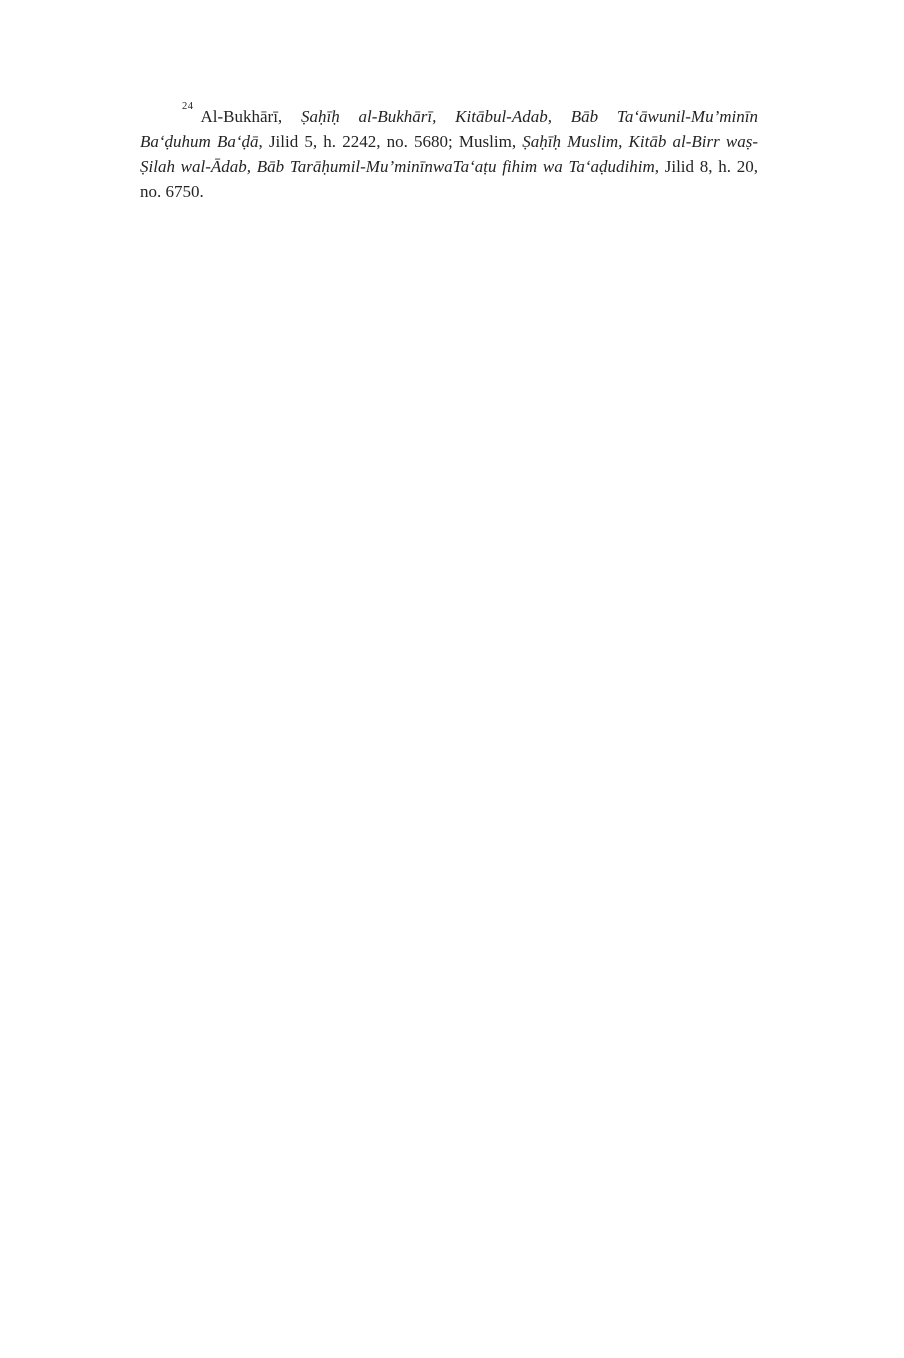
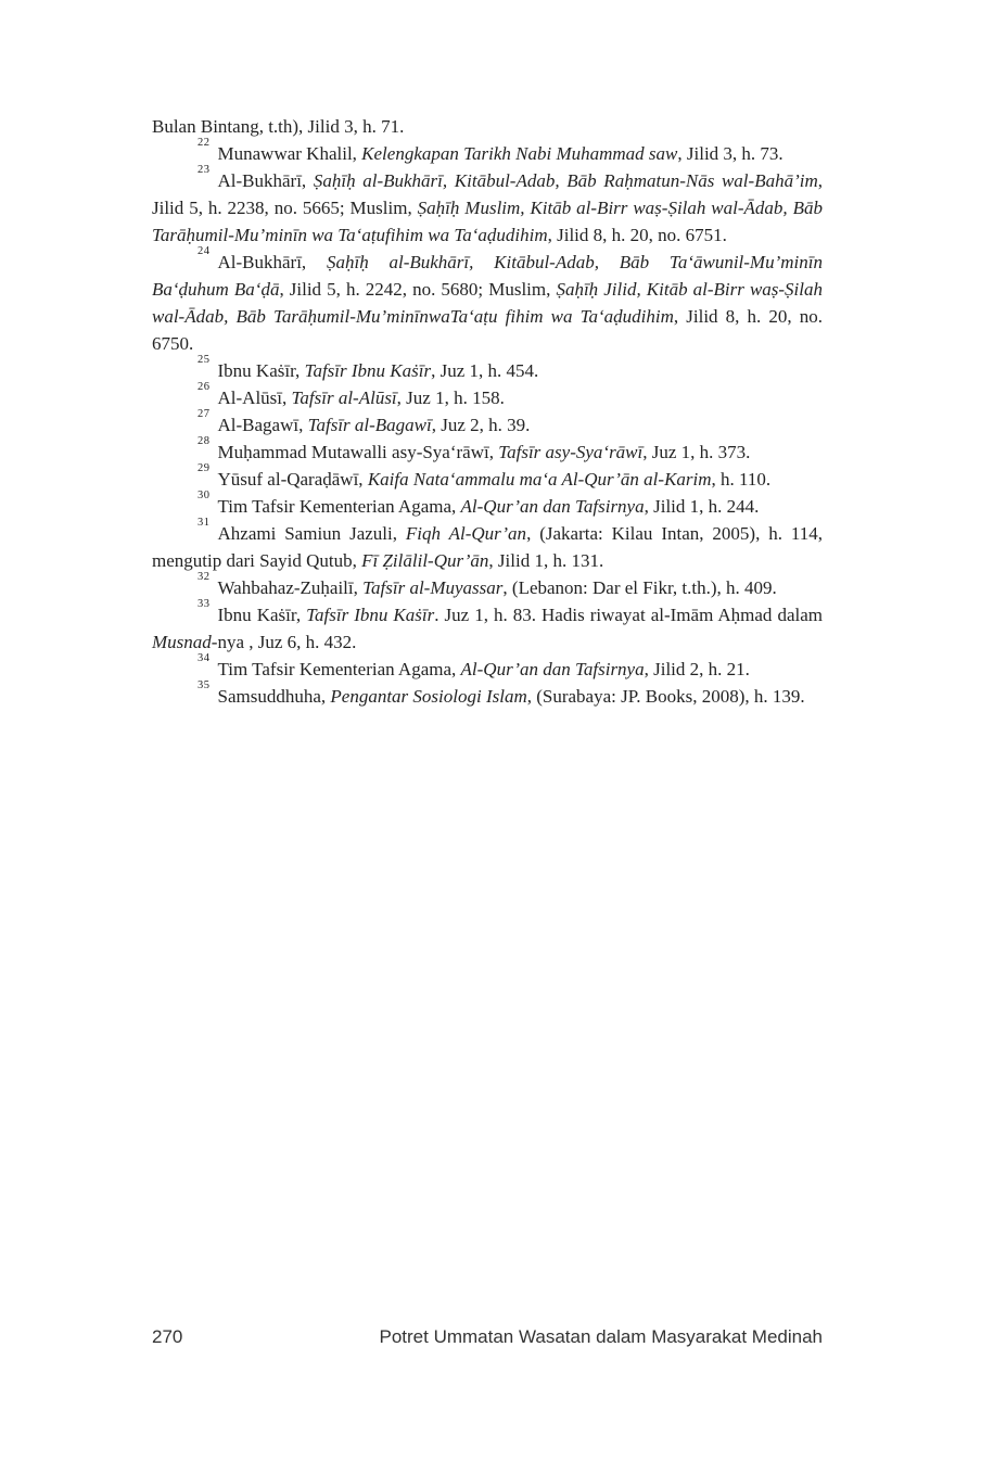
+ Bulan Bintang, t.th), Jilid 3, h. 71.
+ 22Munawwar Khalil, Kelengkapan Tarikh Nabi Muhammad saw, Jilid 3, h. 73.
+ 23Al-Bukhārī, Ṣaḥīḥ al-Bukhārī, Kitābul-Adab, Bāb Raḥmatun-Nās wal-Bahā’im, Jilid 5, h. 2238, no. 5665; Muslim, Ṣaḥīḥ Muslim, Kitāb al-Birr waṣ-Ṣilah wal-Ādab, Bāb Tarāḥumil-Mu’minīn wa Ta‘aṭufihim wa Ta‘aḍudihim, Jilid 8, h. 20, no. 6751.
- 24Al-Bukhārī, Ṣaḥīḥ al-Bukhārī, Kitābul-Adab, Bāb Ta‘āwunil-Mu’minīn Ba‘ḍuhum Ba‘ḍā, Jilid 5, h. 2242, no. 5680; Muslim, Ṣaḥīḥ Muslim, Kitāb al-Birr waṣ-Ṣilah wal-Ādab, Bāb Tarāḥumil-Mu’minīnwaTa‘aṭu fihim wa Ta‘aḍudihim, Jilid 8, h. 20, no. 6750.
+ 24Al-Bukhārī, Ṣaḥīḥ al-Bukhārī, Kitābul-Adab, Bāb Ta‘āwunil-Mu’minīn Ba‘ḍuhum Ba‘ḍā, Jilid 5, h. 2242, no. 5680; Muslim, Ṣaḥīḥ Jilid, Kitāb al-Birr waṣ-Ṣilah wal-Ādab, Bāb Tarāḥumil-Mu’minīnwaTa‘aṭu fihim wa Ta‘aḍudihim, Jilid 8, h. 20, no. 6750.
+ 25Ibnu Kaṡīr, Tafsīr Ibnu Kaṡīr, Juz 1, h. 454.
+ 26Al-Alūsī, Tafsīr al-Alūsī, Juz 1, h. 158.
+ 27Al-Bagawī, Tafsīr al-Bagawī, Juz 2, h. 39.
+ 28Muḥammad Mutawalli asy-Sya‘rāwī, Tafsīr asy-Sya‘rāwī, Juz 1, h. 373.
+ 29Yūsuf al-Qaraḍāwī, Kaifa Nata‘ammalu ma‘a Al-Qur’ān al-Karim, h. 110.
+ 30Tim Tafsir Kementerian Agama, Al-Qur’an dan Tafsirnya, Jilid 1, h. 244.
+ 31Ahzami Samiun Jazuli, Fiqh Al-Qur’an, (Jakarta: Kilau Intan, 2005), h. 114, mengutip dari Sayid Qutub, Fī Ẓilālil-Qur’ān, Jilid 1, h. 131.
+ 32Wahbahaz-Zuḥailī, Tafsīr al-Muyassar, (Lebanon: Dar el Fikr, t.th.), h. 409.
+ 33Ibnu Kaṡīr, Tafsīr Ibnu Kaṡīr. Juz 1, h. 83. Hadis riwayat al-Imām Aḥmad dalam Musnad-nya , Juz 6, h. 432.
+ 34Tim Tafsir Kementerian Agama, Al-Qur’an dan Tafsirnya, Jilid 2, h. 21.
+ 35Samsuddhuha, Pengantar Sosiologi Islam, (Surabaya: JP. Books, 2008), h. 139.
+ 270
+ Potret Ummatan Wasatan dalam Masyarakat Medinah
